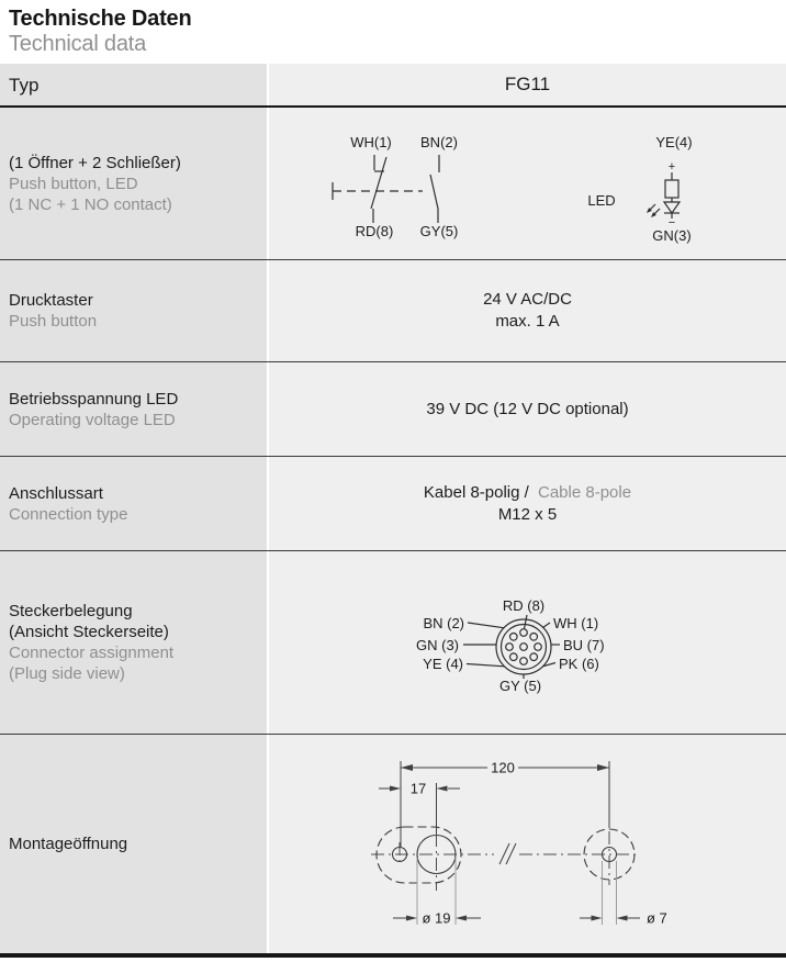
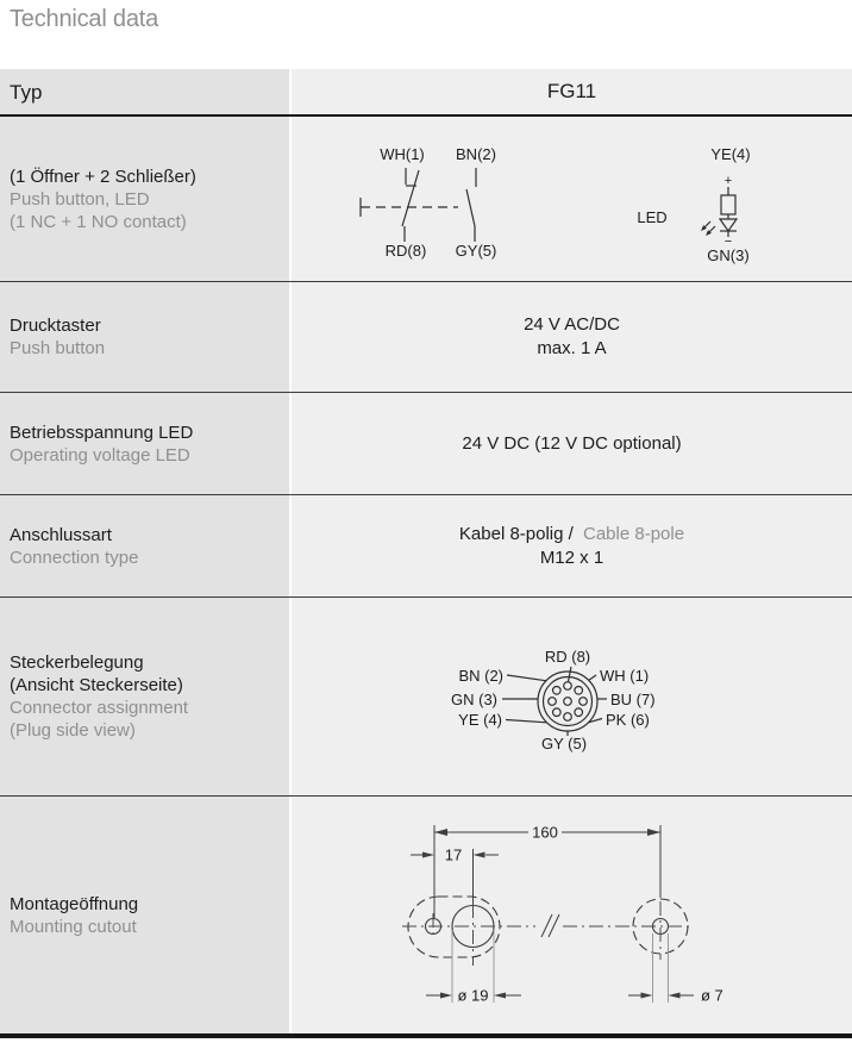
- Technische Daten
  Technical data
  Typ
  FG11
  (1 Öffner + 2 Schließer)
  Push button, LED
  (1 NC + 1 NO contact)
  WH(1)
  BN(2)
  RD(8)
  GY(5)
  YE(4)
  GN(3)
  LED
  +
  −
  Drucktaster
  Push button
  24 V AC/DC
  max. 1 A
  Betriebsspannung LED
  Operating voltage LED
- 39 V DC (12 V DC optional)
+ 24 V DC (12 V DC optional)
  Anschlussart
  Connection type
  Kabel 8-polig / Cable 8-pole
- M12 x 5
+ M12 x 1
  Steckerbelegung
  (Ansicht Steckerseite)
  Connector assignment
  (Plug side view)
  RD (8)
  BN (2)
  WH (1)
  GN (3)
  BU (7)
  YE (4)
  PK (6)
  GY (5)
  Montageöffnung
+ Mounting cutout
- 120
+ 160
  17
  ø 19
  ø 7
